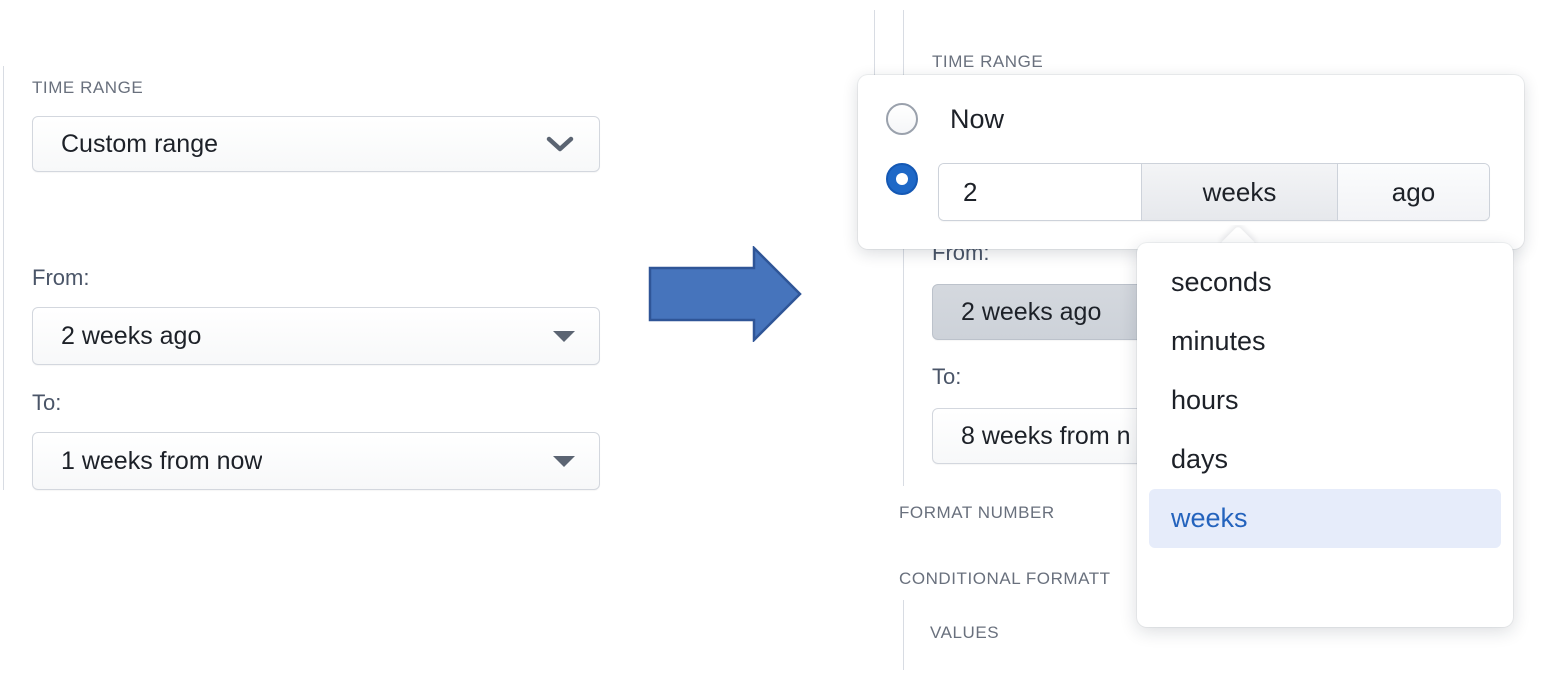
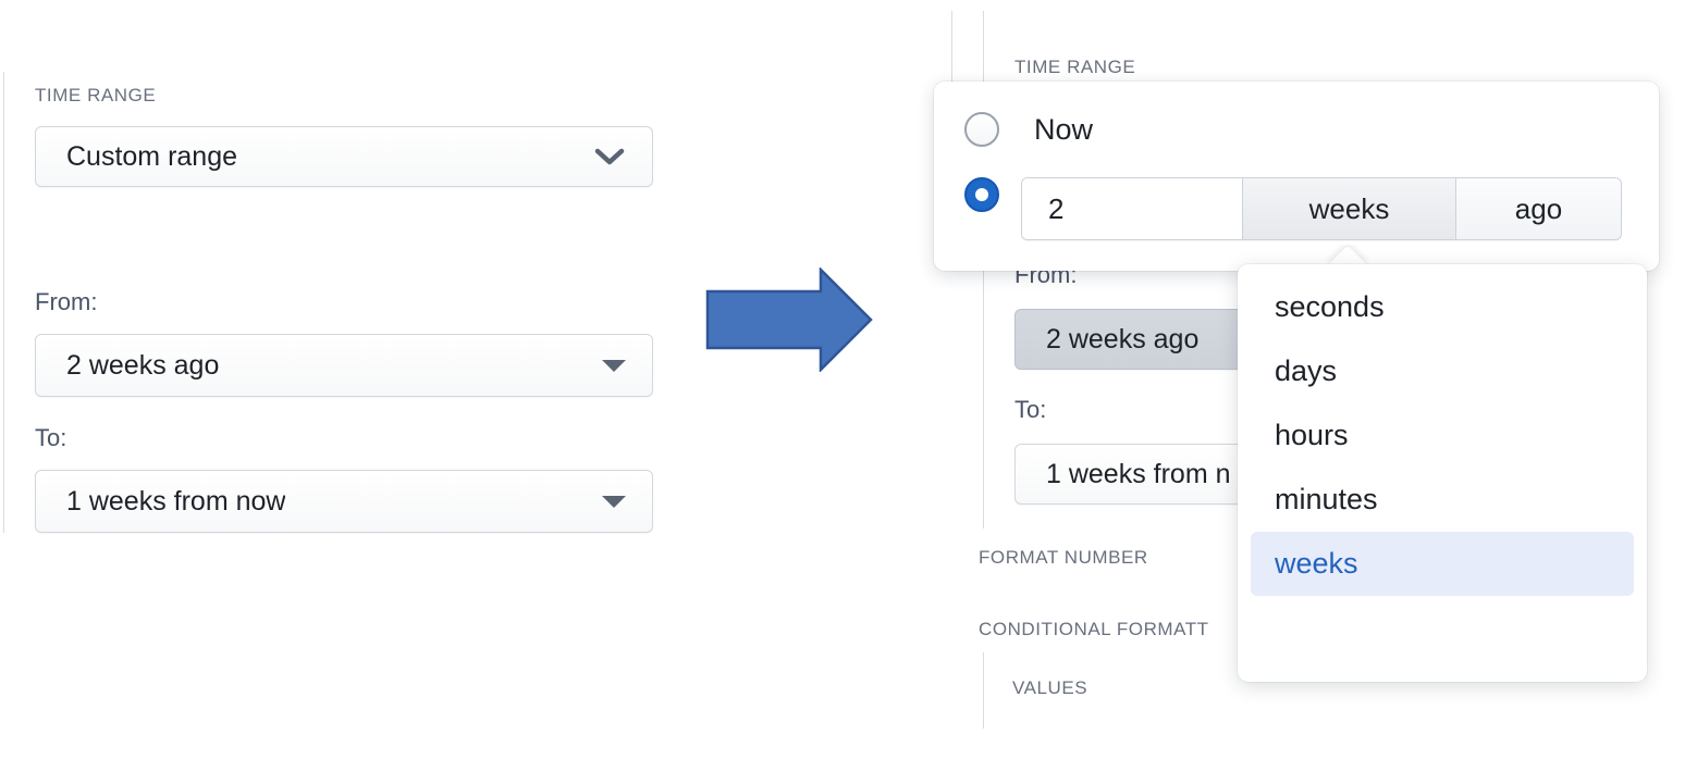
  TIME RANGE
  Custom range
  From:
  2 weeks ago
  To:
  1 weeks from now
  TIME RANGE
  From:
  2 weeks ago
  To:
- 8 weeks from n
+ 1 weeks from n
  FORMAT NUMBER
  CONDITIONAL FORMATT
  VALUES
  Now
  2
  weeks
  ago
  seconds
- minutes
+ days
  hours
- days
+ minutes
  weeks
